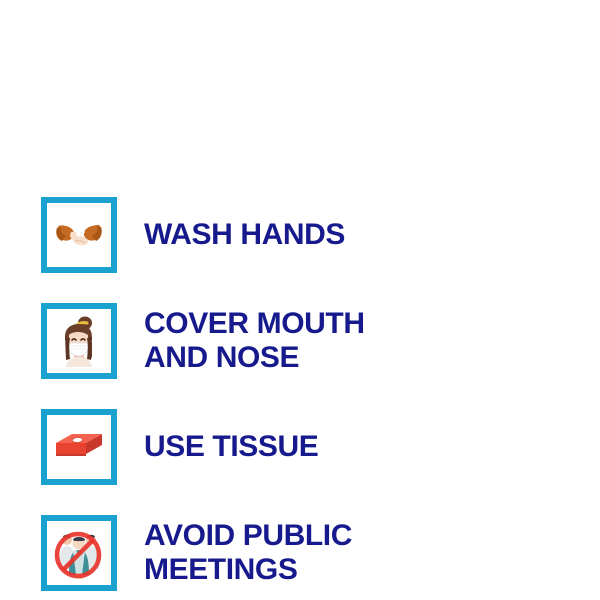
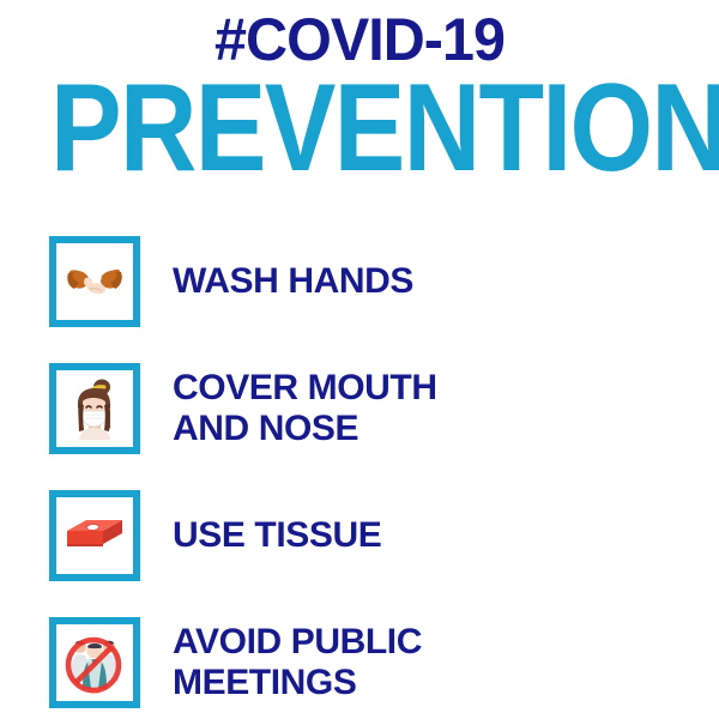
+ #COVID-19
+ PREVENTION
  WASH HANDS
  COVER MOUTH
  AND NOSE
  USE TISSUE
  AVOID PUBLIC
  MEETINGS
